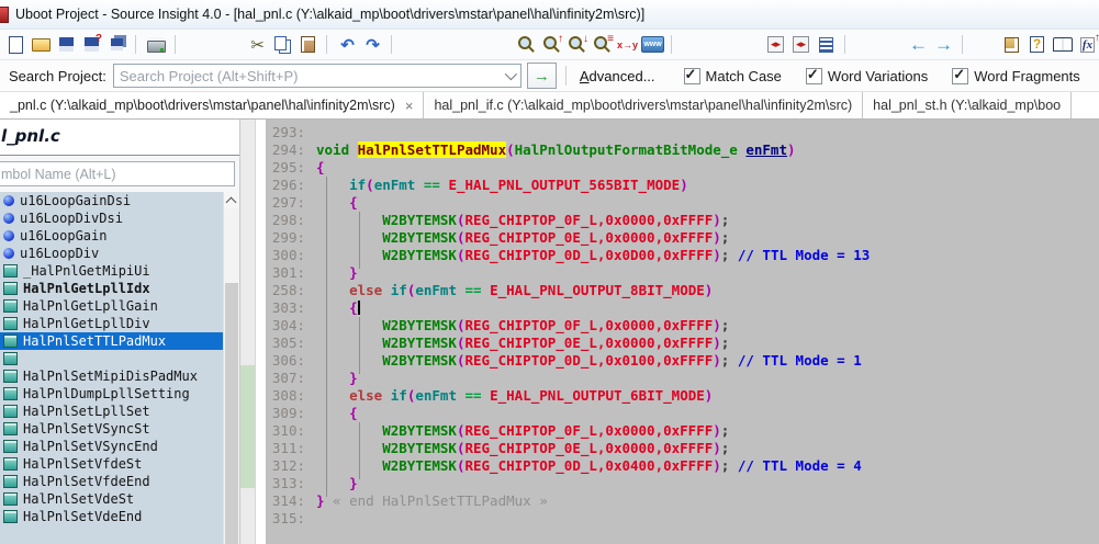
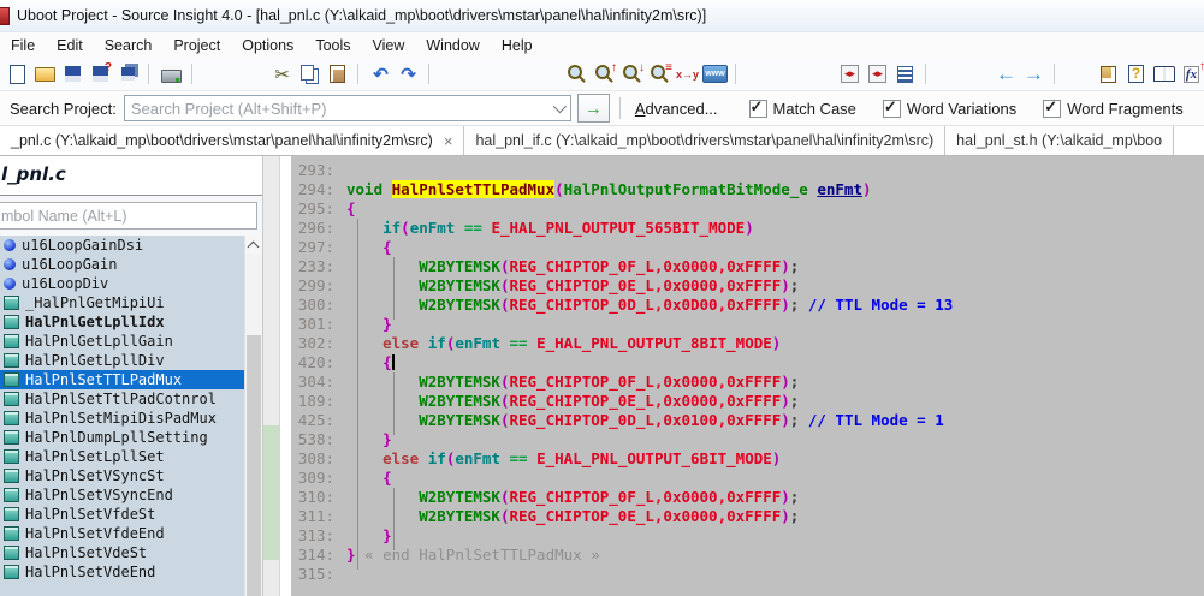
  Uboot Project - Source Insight 4.0 - [hal_pnl.c (Y:\alkaid_mp\boot\drivers\mstar\panel\hal\infinity2m\src)]
+ File
+ Edit
+ Search
+ Project
+ Options
+ Tools
+ View
+ Window
+ Help
  ↑
  ↓
  ≡
  Search Project:
  Search Project (Alt+Shift+P)
  →
  Advanced...
  Match Case
  Word Variations
  Word Fragments
  _pnl.c (Y:\alkaid_mp\boot\drivers\mstar\panel\hal\infinity2m\src)
  ×
  hal_pnl_if.c (Y:\alkaid_mp\boot\drivers\mstar\panel\hal\infinity2m\src)
  hal_pnl_st.h (Y:\alkaid_mp\boo
  l_pnl.c
  mbol Name (Alt+L)
  u16LoopGainDsi
- u16LoopDivDsi
  u16LoopGain
  u16LoopDiv
  _HalPnlGetMipiUi
  HalPnlGetLpllIdx
  HalPnlGetLpllGain
  HalPnlGetLpllDiv
  HalPnlSetTTLPadMux
+ HalPnlSetTtlPadCotnrol
  HalPnlSetMipiDisPadMux
  HalPnlDumpLpllSetting
  HalPnlSetLpllSet
  HalPnlSetVSyncSt
  HalPnlSetVSyncEnd
  HalPnlSetVfdeSt
  HalPnlSetVfdeEnd
  HalPnlSetVdeSt
  HalPnlSetVdeEnd
  293
  294
  void HalPnlSetTTLPadMux(HalPnlOutputFormatBitMode_e enFmt)
  295
  {
  296
  if(enFmt == E_HAL_PNL_OUTPUT_565BIT_MODE)
  297
  {
- 298
+ 233
  W2BYTEMSK(REG_CHIPTOP_0F_L,0x0000,0xFFFF);
  299
  W2BYTEMSK(REG_CHIPTOP_0E_L,0x0000,0xFFFF);
  300
  W2BYTEMSK(REG_CHIPTOP_0D_L,0x0D00,0xFFFF); // TTL Mode = 13
  301
  }
- 258
+ 302
  else if(enFmt == E_HAL_PNL_OUTPUT_8BIT_MODE)
- 303
+ 420
  {
  304
  W2BYTEMSK(REG_CHIPTOP_0F_L,0x0000,0xFFFF);
- 305
+ 189
  W2BYTEMSK(REG_CHIPTOP_0E_L,0x0000,0xFFFF);
- 306
+ 425
  W2BYTEMSK(REG_CHIPTOP_0D_L,0x0100,0xFFFF); // TTL Mode = 1
- 307
+ 538
  }
  308
  else if(enFmt == E_HAL_PNL_OUTPUT_6BIT_MODE)
  309
  {
  310
  W2BYTEMSK(REG_CHIPTOP_0F_L,0x0000,0xFFFF);
  311
  W2BYTEMSK(REG_CHIPTOP_0E_L,0x0000,0xFFFF);
- 312
- W2BYTEMSK(REG_CHIPTOP_0D_L,0x0400,0xFFFF); // TTL Mode = 4
  313
  }
  314
  } « end HalPnlSetTTLPadMux »
  315
